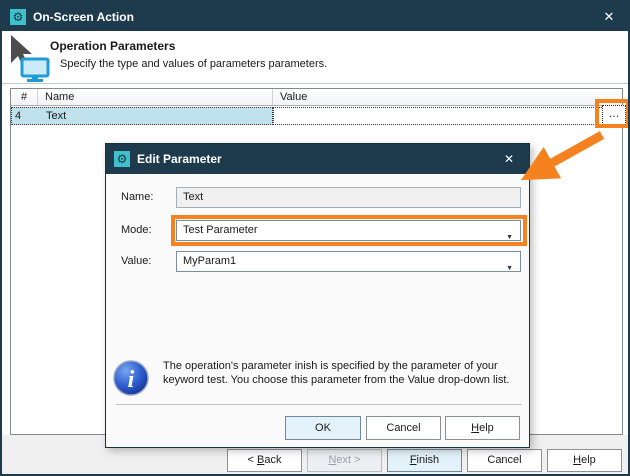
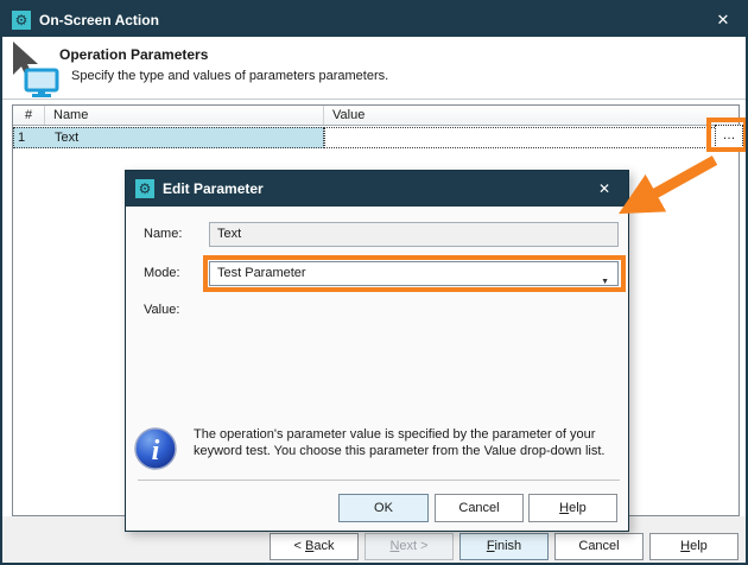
  ⚙
  On-Screen Action
  ✕
  Operation Parameters
  Specify the type and values of parameters parameters.
  #
  Name
  Value
- 4
+ 1
  Text
  …
  < Back
  Next >
  Finish
  Cancel
  Help
  ⚙
  Edit Parameter
  ✕
  Name:
  Text
  Mode:
  Test Parameter
  Value:
- MyParam1
  i
- The operation's parameter inish is specified by the parameter of your keyword test. You choose this parameter from the Value drop-down list.
+ The operation's parameter value is specified by the parameter of your keyword test. You choose this parameter from the Value drop-down list.
  OK
  Cancel
  Help
